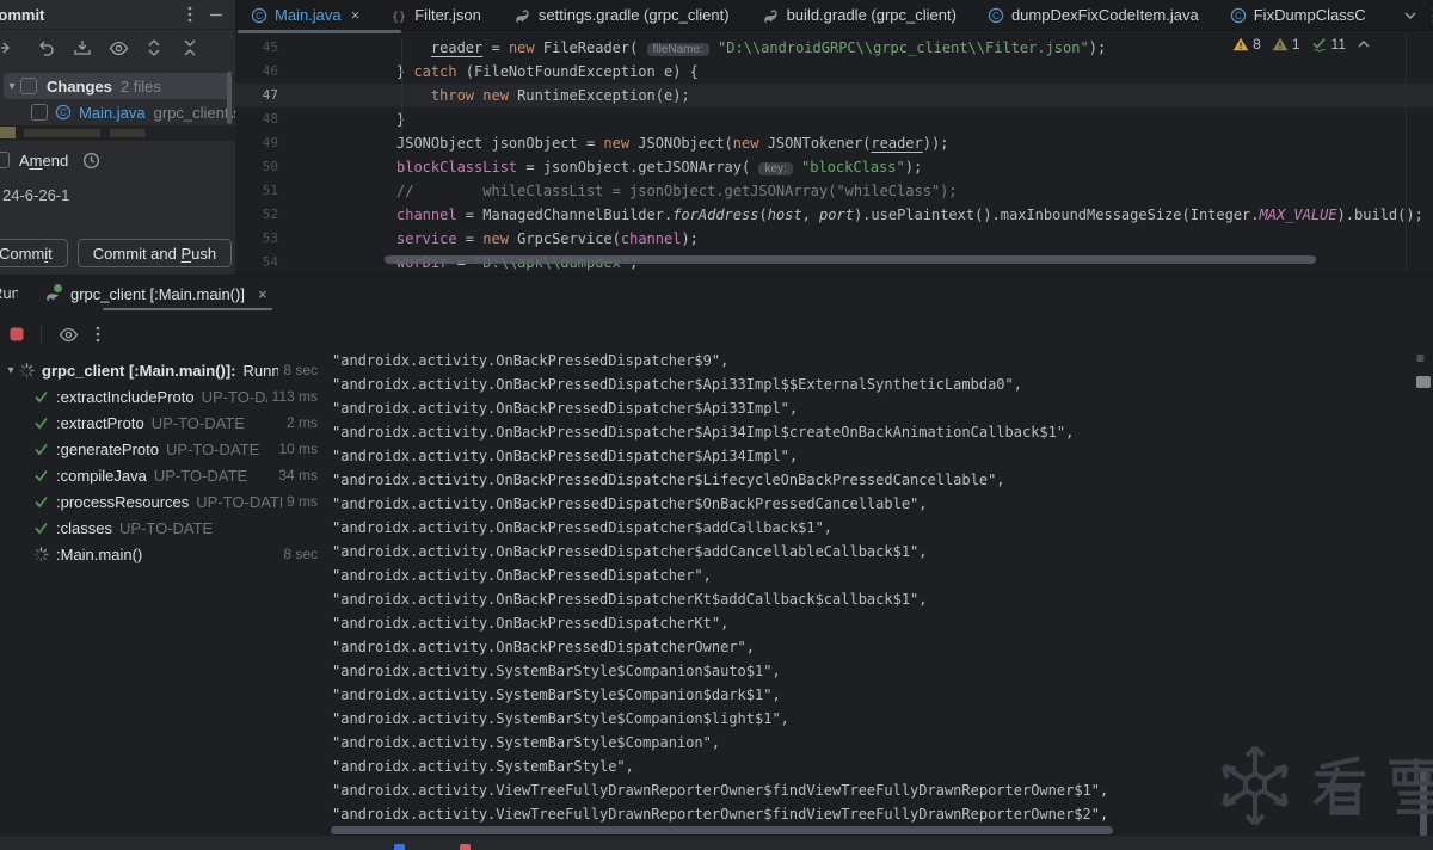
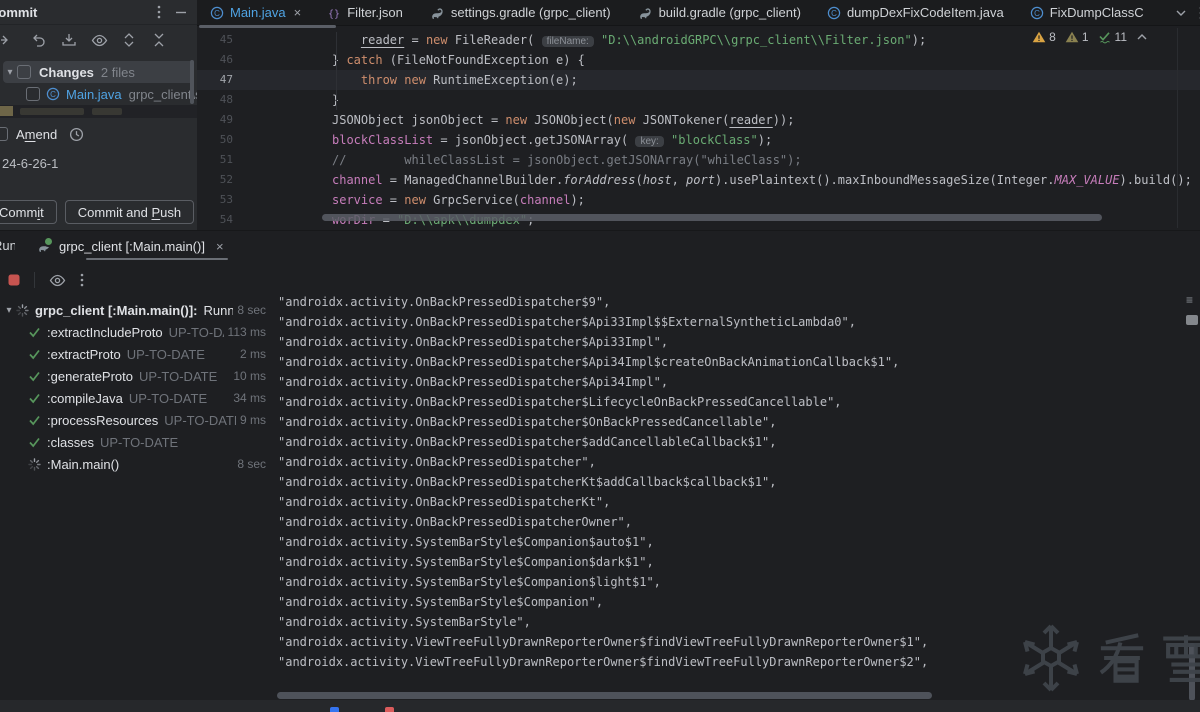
  ommit
  ▾
  Changes
  2 files
  C
  Main.java
  Amend
  24-6-26-1
  Commit
  Commit and Push
  C
  Main.java
  ×
  {}
  Filter.json
  settings.gradle (grpc_client)
  build.gradle (grpc_client)
  C
  dumpDexFixCodeItem.java
  C
  FixDumpClassC
  8
  1
  11
  45 reader = new FileReader( fileName: "D:\\androidGRPC\\grpc_client\\Filter.json");
  46 catch (FileNotFoundException e) {
  47 throw new RuntimeException(e);
  49 JSONObject jsonObject = new JSONObject(new JSONTokener(reader));
  50 blockClassList = jsonObject.getJSONArray( key: "blockClass");
  51 // whileClassList = jsonObject.getJSONArray("whileClass");
  52 channel = ManagedChannelBuilder.forAddress(host, port).usePlaintext().maxInboundMessageSize(Integer.MAX_VALUE).build();
  53 service = new GrpcService(channel);
  54 worDir = "D:\\apk\\dumpdex";
  grpc_client [:Main.main()]
  ×
  ▾
  grpc_client [:Main.main()]:
  8 sec
  :extractIncludeProto
  UP-TO-D
  113 ms
  :extractProto
  UP-TO-DATE
  2 ms
  :generateProto
  UP-TO-DATE
  10 ms
  :compileJava
  UP-TO-DATE
  34 ms
  :processResources
  UP-TO-DAT
  9 ms
  :classes
  UP-TO-DATE
  :Main.main()
  8 sec
  "androidx.activity.OnBackPressedDispatcher$9",
  "androidx.activity.OnBackPressedDispatcher$Api33Impl$$ExternalSyntheticLambda0",
  "androidx.activity.OnBackPressedDispatcher$Api33Impl",
  "androidx.activity.OnBackPressedDispatcher$Api34Impl$createOnBackAnimationCallback$1",
  "androidx.activity.OnBackPressedDispatcher$Api34Impl",
  "androidx.activity.OnBackPressedDispatcher$LifecycleOnBackPressedCancellable",
  "androidx.activity.OnBackPressedDispatcher$OnBackPressedCancellable",
- "androidx.activity.OnBackPressedDispatcher$addCallback$1",
  "androidx.activity.OnBackPressedDispatcher$addCancellableCallback$1",
  "androidx.activity.OnBackPressedDispatcher",
  "androidx.activity.OnBackPressedDispatcherKt$addCallback$callback$1",
  "androidx.activity.OnBackPressedDispatcherKt",
  "androidx.activity.OnBackPressedDispatcherOwner",
  "androidx.activity.SystemBarStyle$Companion$auto$1",
  "androidx.activity.SystemBarStyle$Companion$dark$1",
  "androidx.activity.SystemBarStyle$Companion$light$1",
  "androidx.activity.SystemBarStyle$Companion",
  "androidx.activity.SystemBarStyle",
  "androidx.activity.ViewTreeFullyDrawnReporterOwner$findViewTreeFullyDrawnReporterOwner$1",
  "androidx.activity.ViewTreeFullyDrawnReporterOwner$findViewTreeFullyDrawnReporterOwner$2",
  ≡
